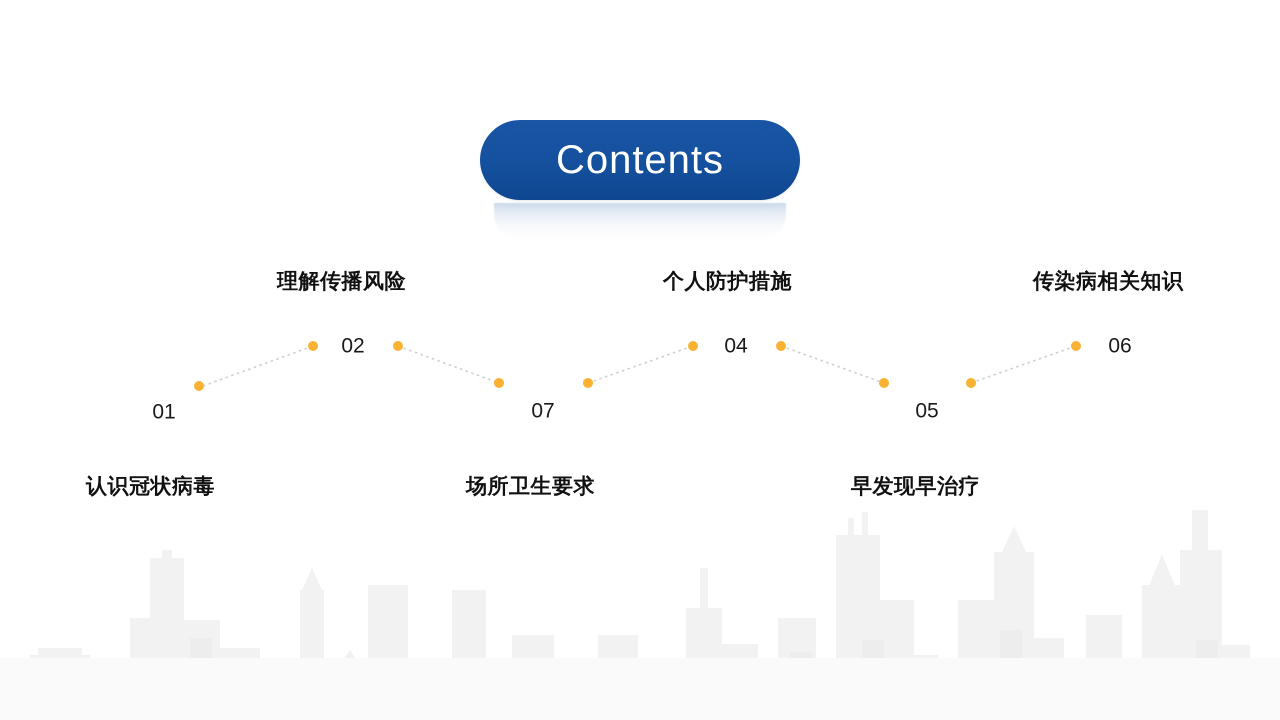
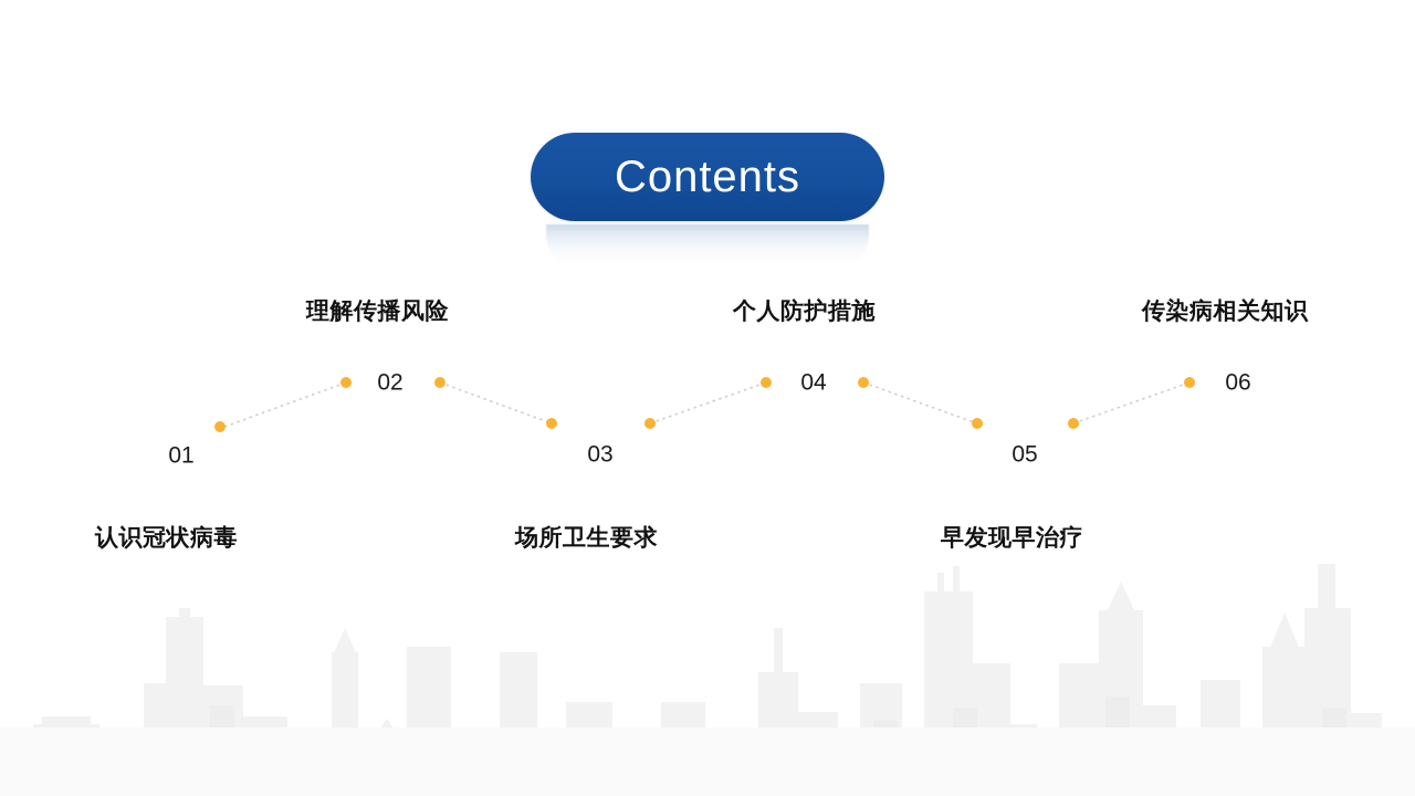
  Contents
  01
  02
- 07
+ 03
  04
  05
  06
  认识冠状病毒
  理解传播风险
  场所卫生要求
  个人防护措施
  早发现早治疗
  传染病相关知识
